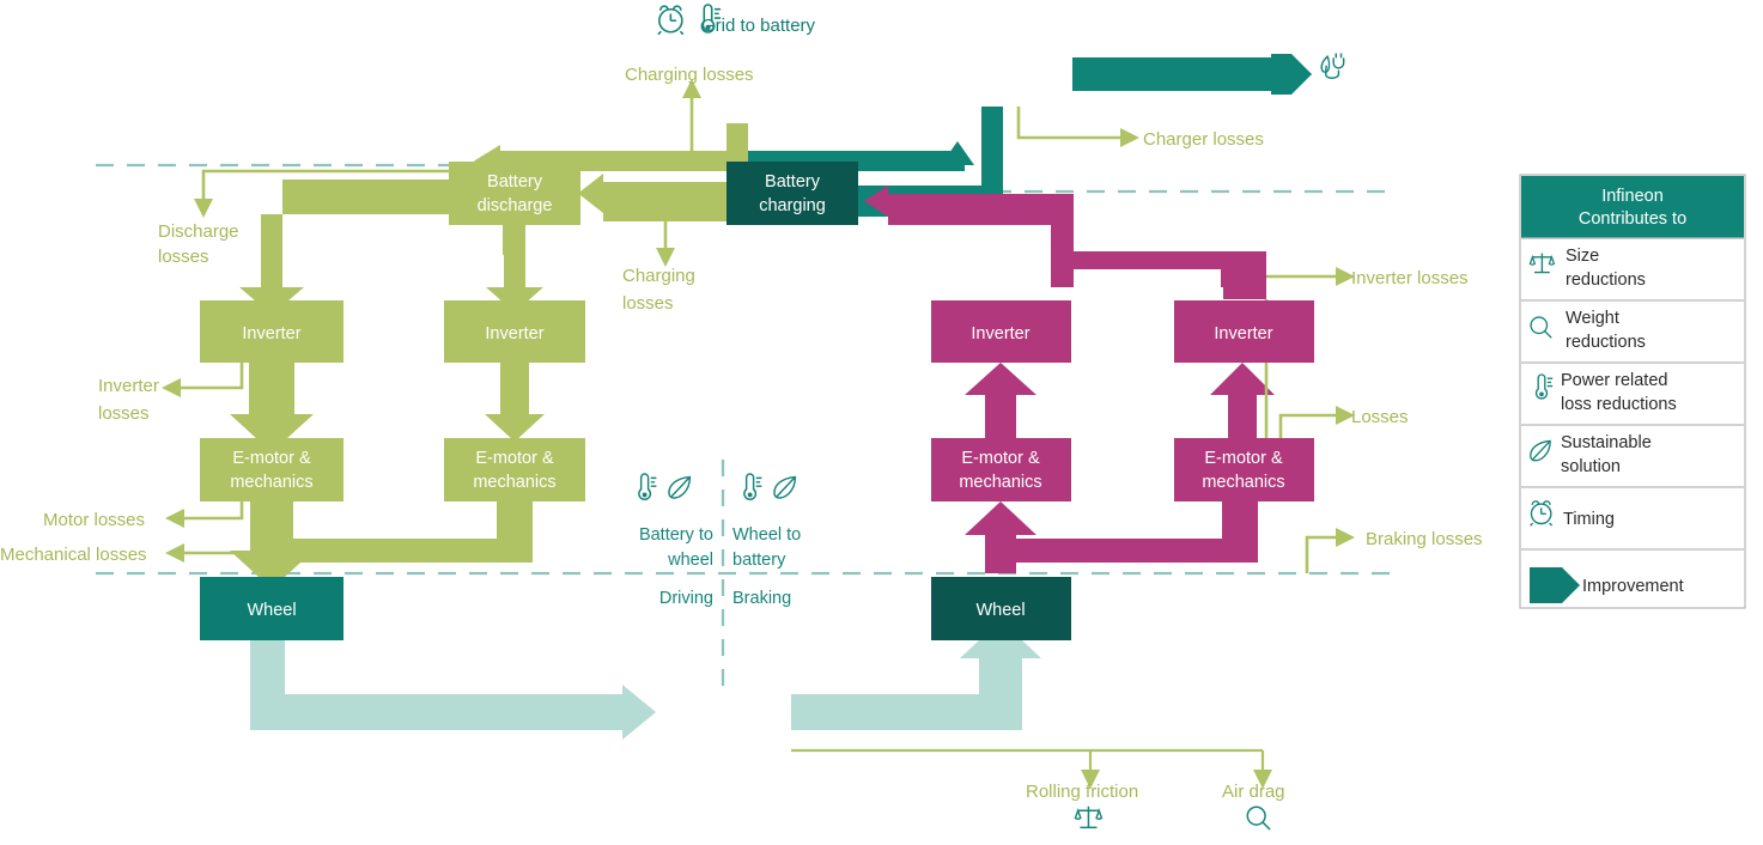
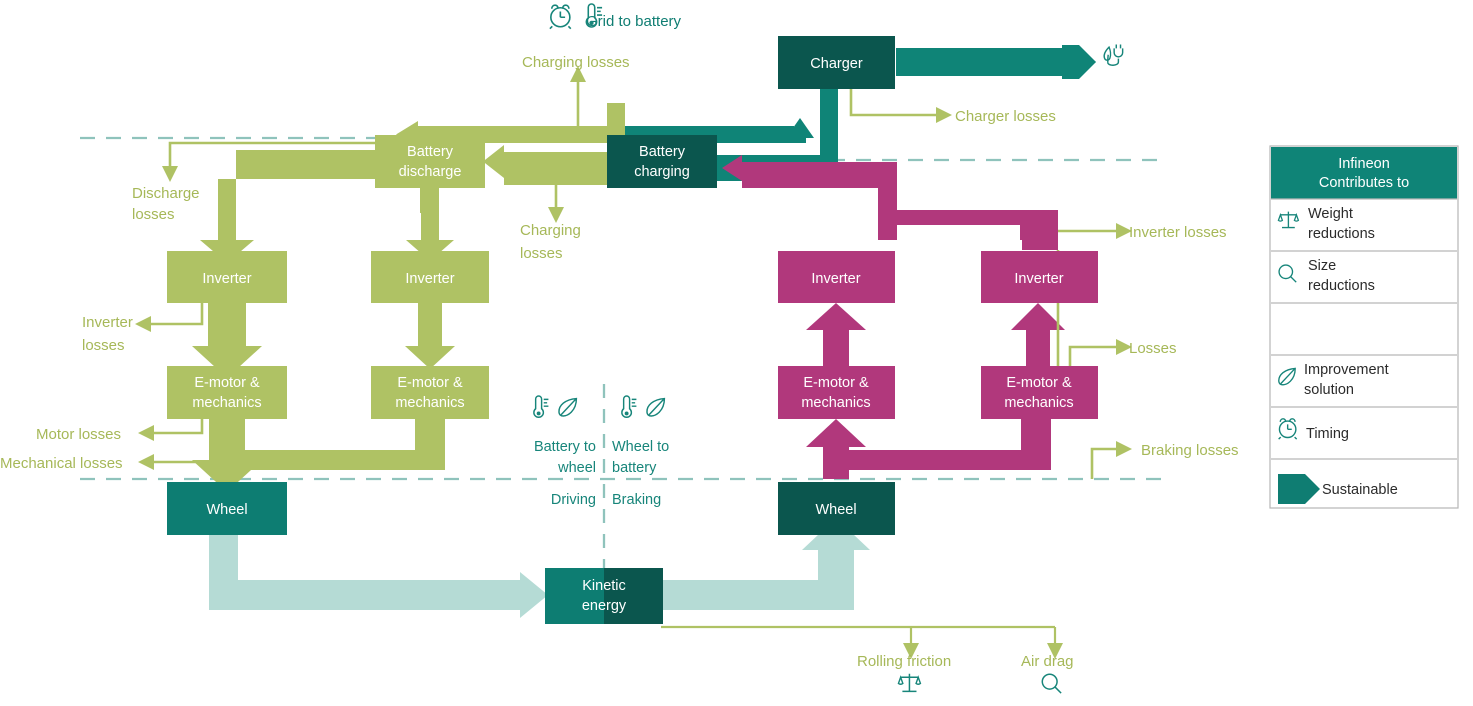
+ Charger
  Battery
  charging
  Battery
  discharge
  Inverter
  Inverter
  E-motor &
  mechanics
  E-motor &
  mechanics
  Wheel
  Inverter
  Inverter
  E-motor &
  mechanics
  E-motor &
  mechanics
  Wheel
+ Kinetic
+ energy
  rid to battery
  Charging losses
  Charger losses
  Discharge
  losses
  Charging
  losses
  Inverter
  losses
  Motor losses
  Mechanical losses
  Inverter losses
  Losses
  Braking losses
  Battery to
  wheel
  Wheel to
  battery
  Driving
  Braking
  Rolling friction
  Air drag
  Infineon
  Contributes to
- Size
+ Weight
  reductions
- Weight
+ Size
  reductions
- Power related
- loss reductions
- Sustainable
+ Improvement
  solution
  Timing
- Improvement
+ Sustainable
